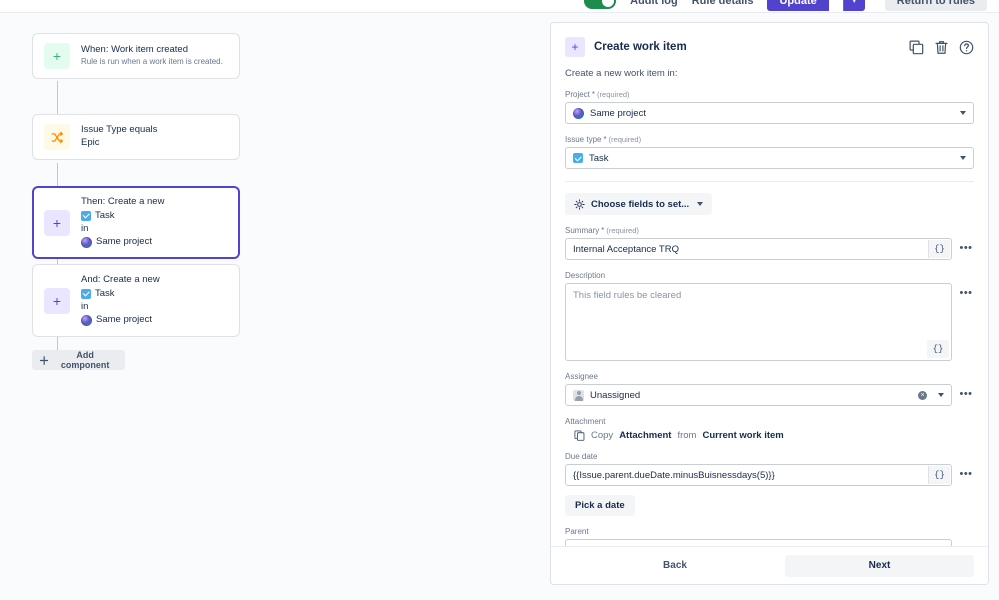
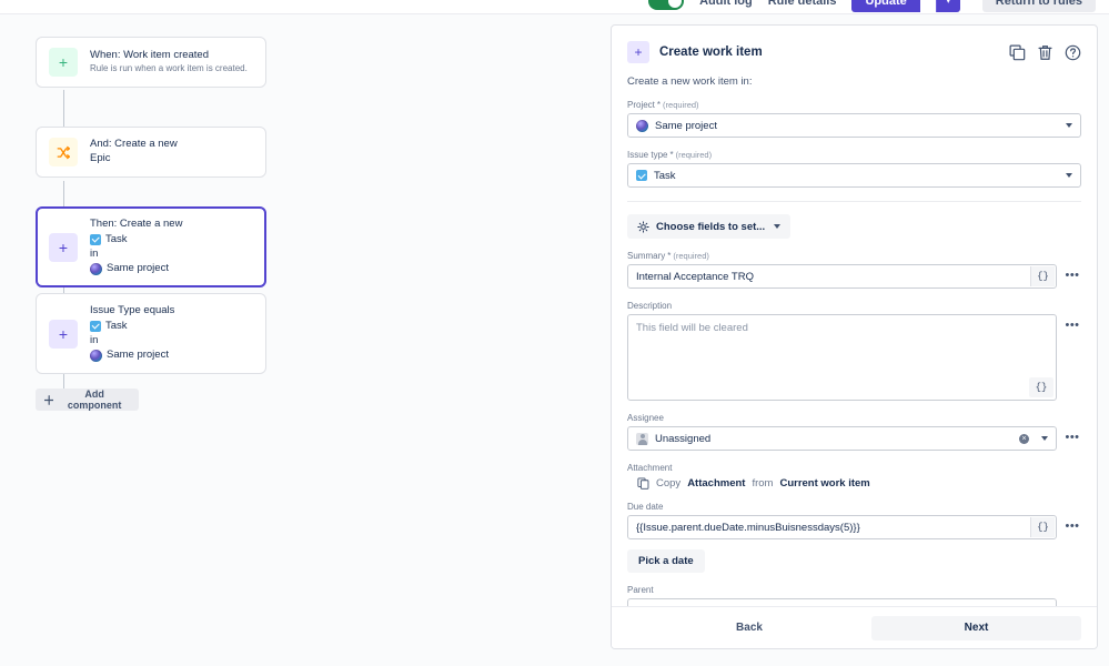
  Audit log
  Rule details
  Update
  ▾
  Return to rules
  +
  When: Work item created
  Rule is run when a work item is created.
- Issue Type equals
+ And: Create a new
  Epic
  +
  Then: Create a new
  Task
  in
  Same project
  +
- And: Create a new
+ Issue Type equals
  Task
  in
  Same project
  Add component
  +
  Create work item
  Create a new work item in:
  Project
  *
  (required)
  Same project
  Issue type
  *
  (required)
  Task
  Choose fields to set...
  Summary
  *
  (required)
  Internal Acceptance TRQ
  {}
  •••
  Description
- This field rules be cleared
+ This field will be cleared
  {}
  •••
  Assignee
  Unassigned
  •••
  Attachment
  Copy
  Attachment
  from
  Current work item
  Due date
  {{Issue.parent.dueDate.minusBuisnessdays(5)}}
  {}
  •••
  Pick a date
  Parent
  Back
  Next
